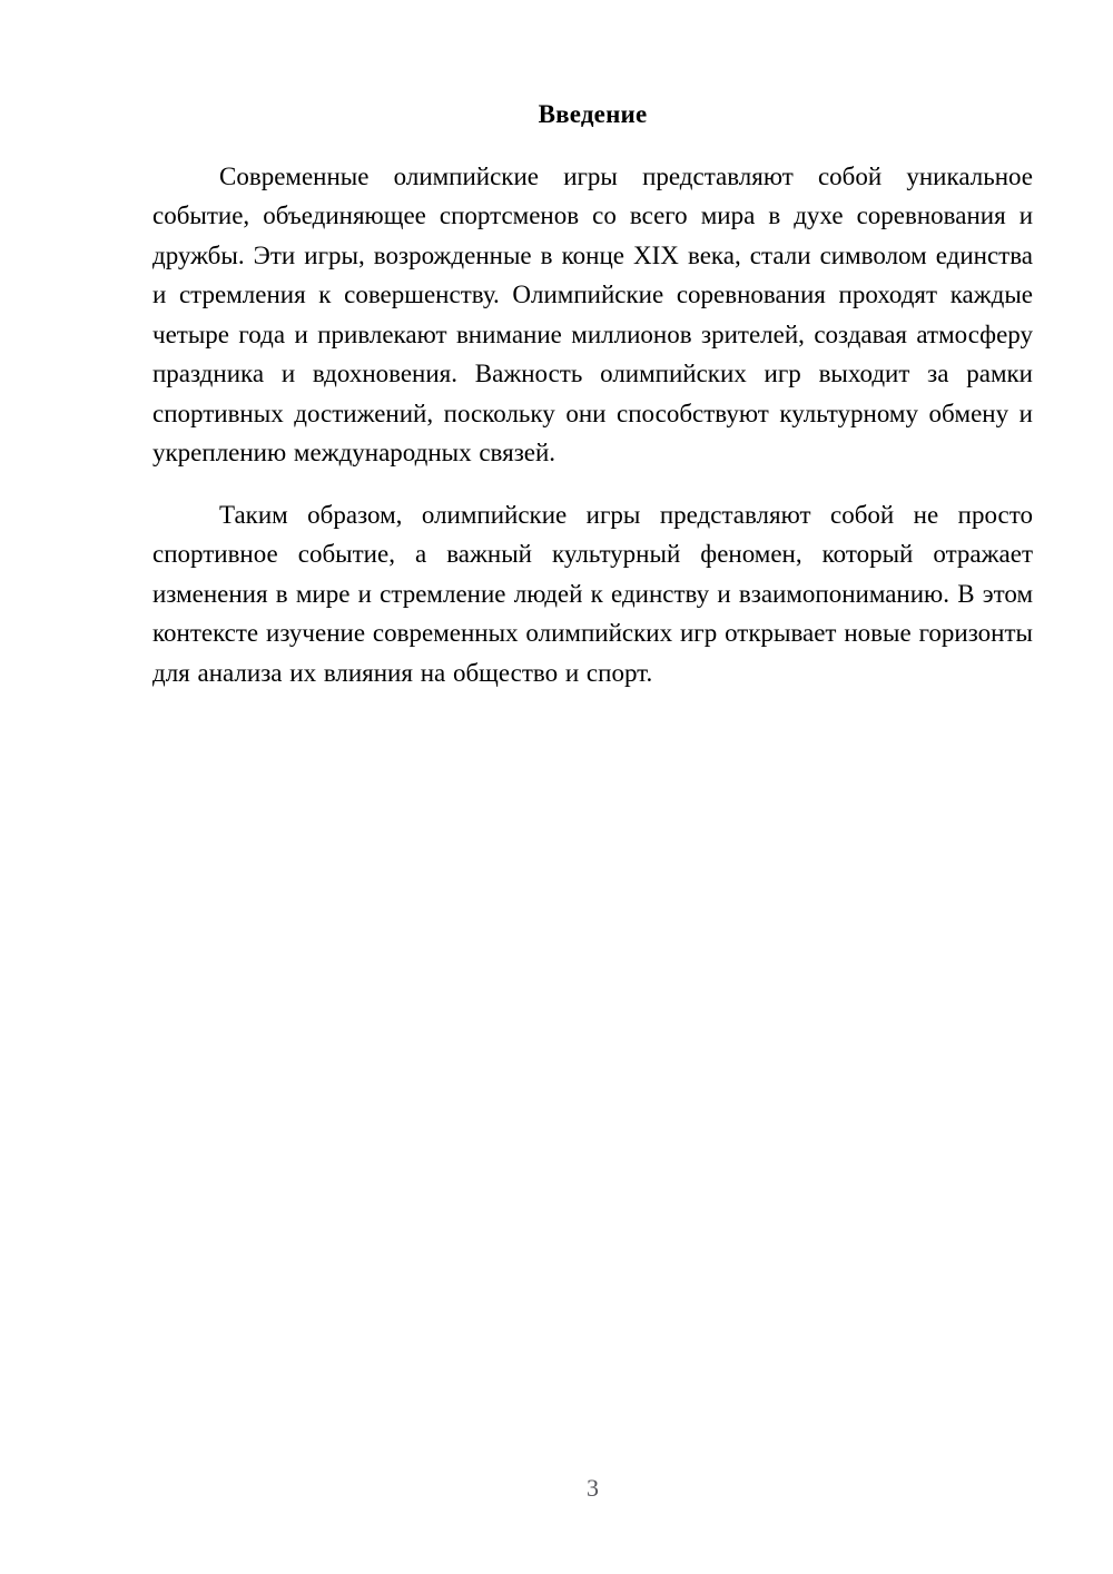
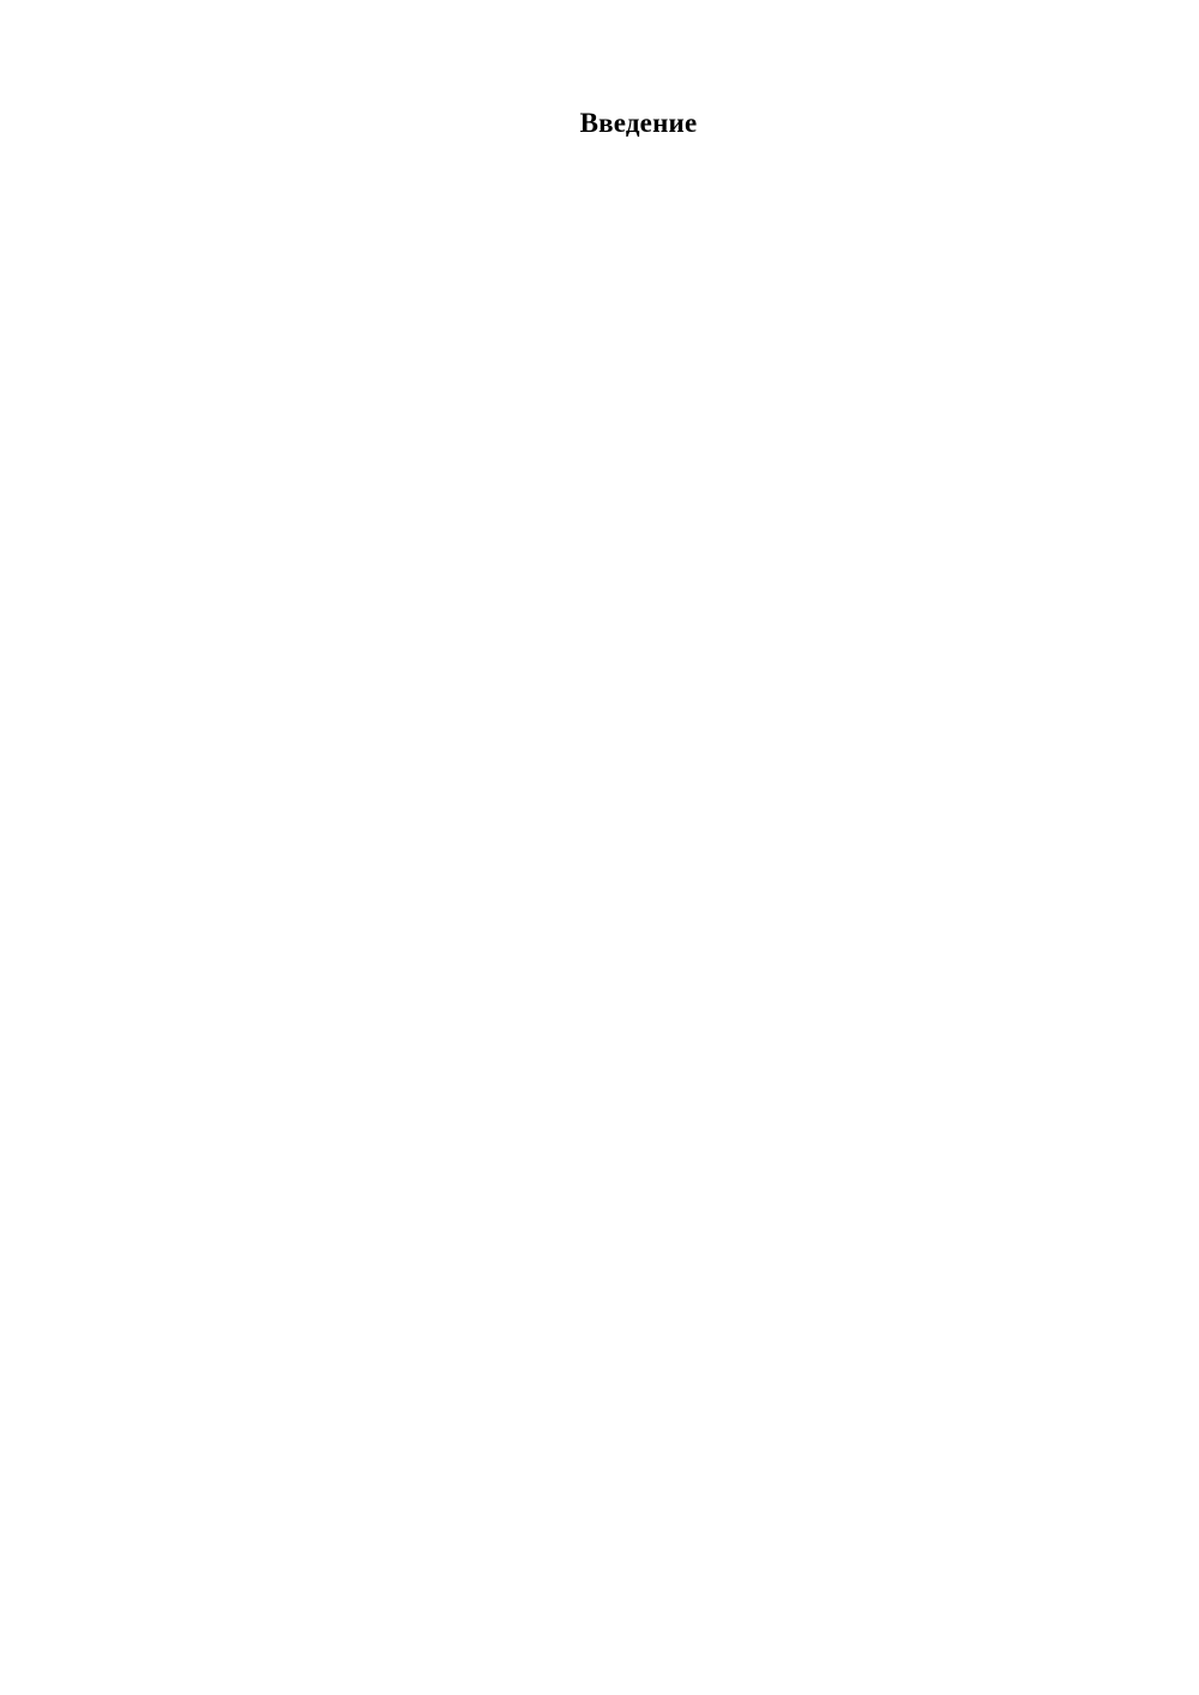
  Введение
- Современные олимпийские игры представляют собой уникальное событие, объединяющее спортсменов со всего мира в духе соревнования и дружбы. Эти игры, возрожденные в конце XIX века, стали символом единства и стремления к совершенству. Олимпийские соревнования проходят каждые четыре года и привлекают внимание миллионов зрителей, создавая атмосферу праздника и вдохновения. Важность олимпийских игр выходит за рамки спортивных достижений, поскольку они способствуют культурному обмену и укреплению международных связей.
- Таким образом, олимпийские игры представляют собой не просто спортивное событие, а важный культурный феномен, который отражает изменения в мире и стремление людей к единству и взаимопониманию. В этом контексте изучение современных олимпийских игр открывает новые горизонты для анализа их влияния на общество и спорт.
- 3
